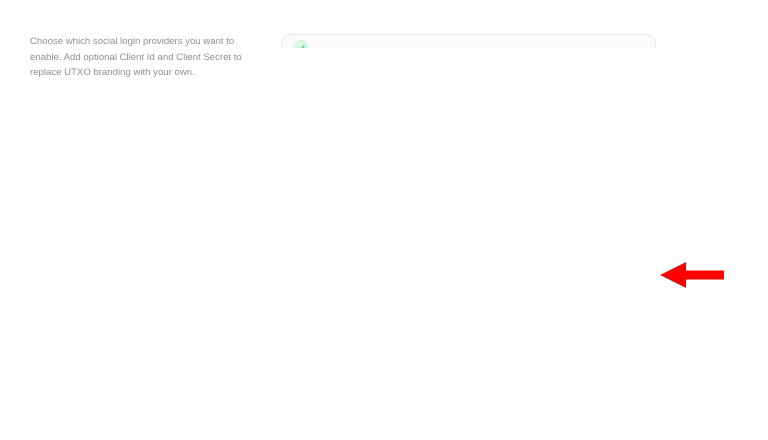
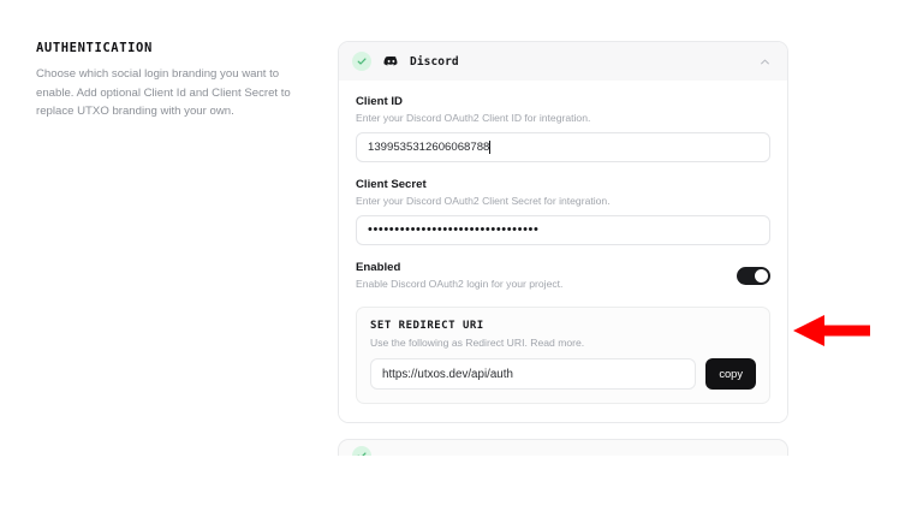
+ AUTHENTICATION
- Choose which social login providers you want to enable. Add optional Client Id and Client Secret to replace UTXO branding with your own.
+ Choose which social login branding you want to enable. Add optional Client Id and Client Secret to replace UTXO branding with your own.
+ Discord
+ Client ID
+ Enter your Discord OAuth2 Client ID for integration.
+ 1399535312606068788
+ Client Secret
+ Enter your Discord OAuth2 Client Secret for integration.
+ ••••••••••••••••••••••••••••••••
+ Enabled
+ Enable Discord OAuth2 login for your project.
+ SET REDIRECT URI
+ Use the following as Redirect URI. Read more.
+ https://utxos.dev/api/auth
+ copy
